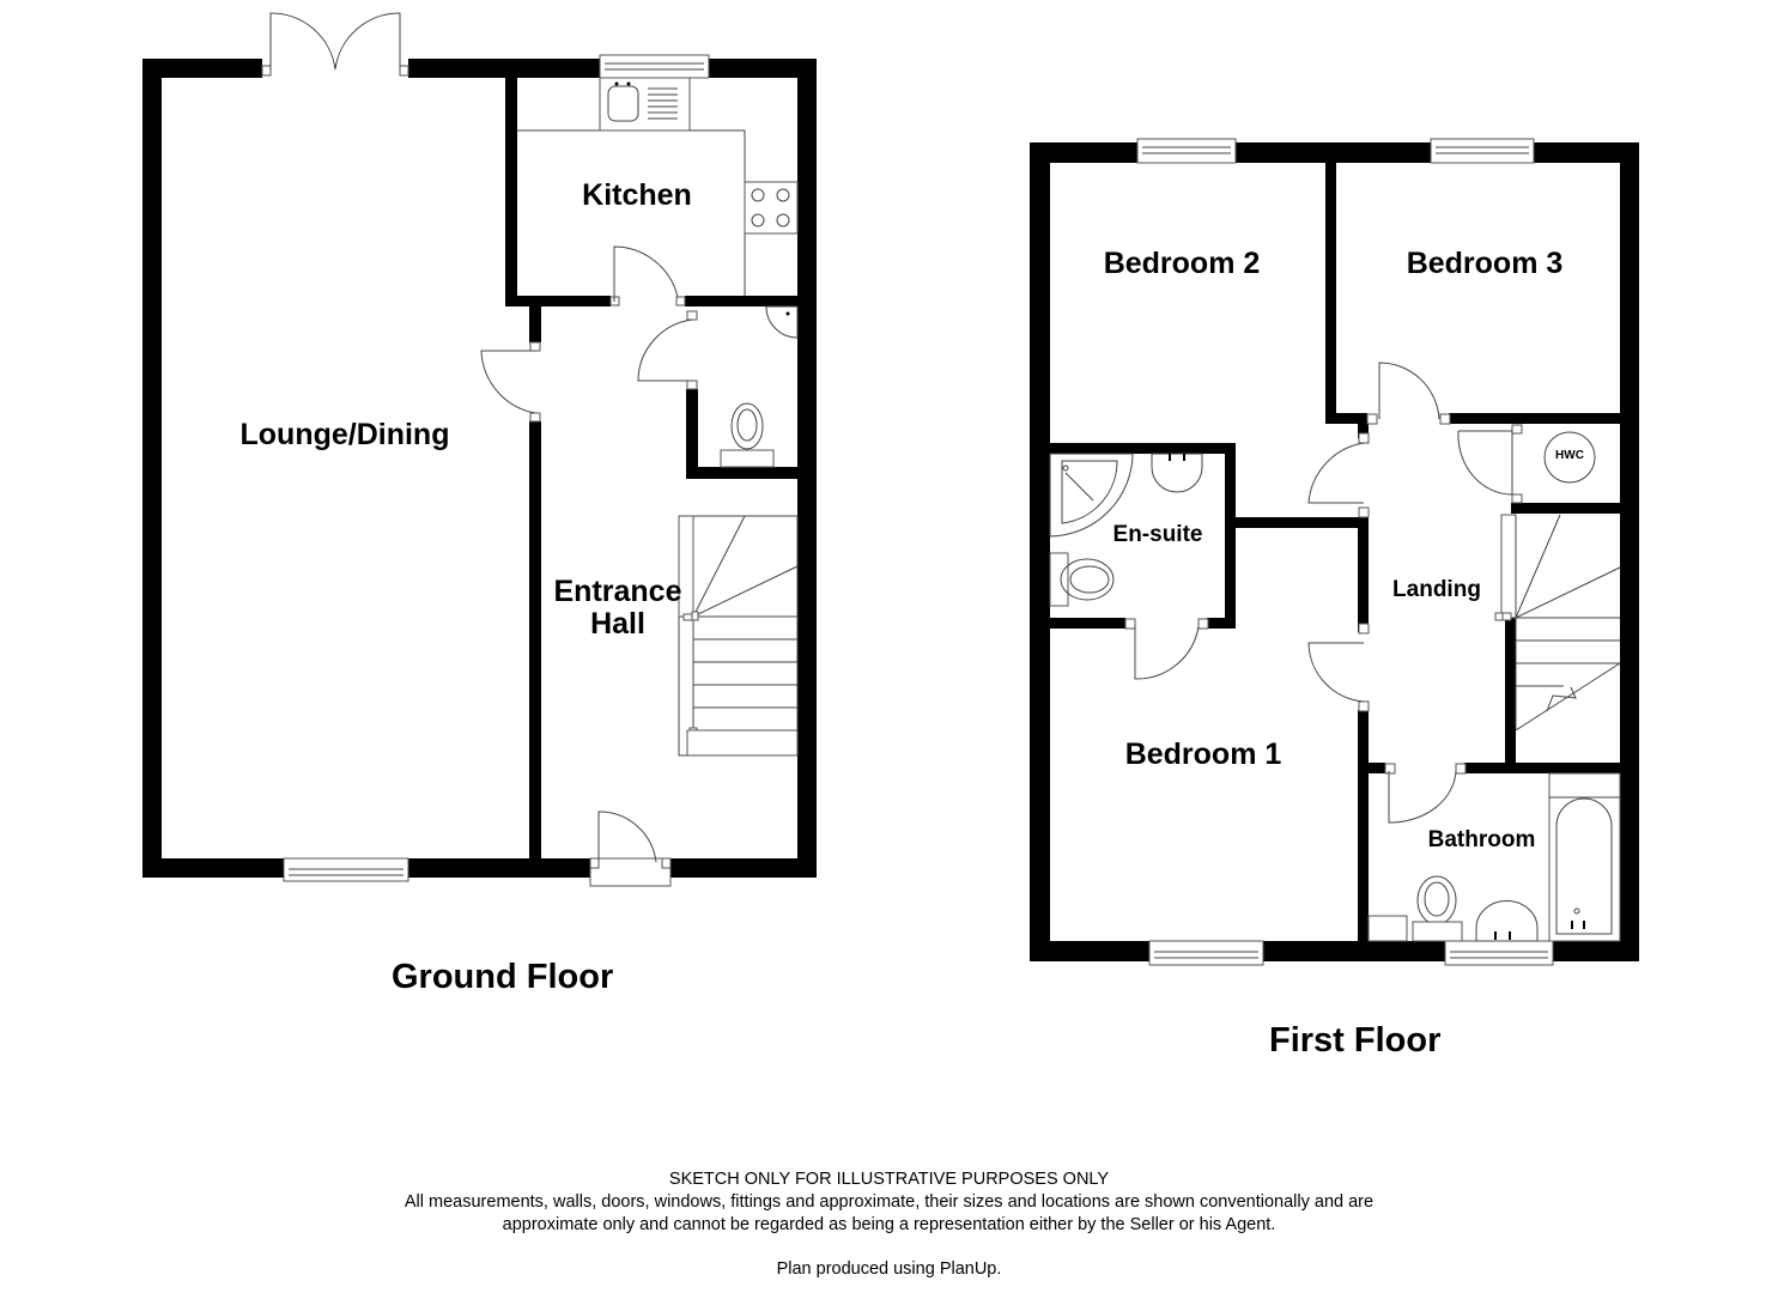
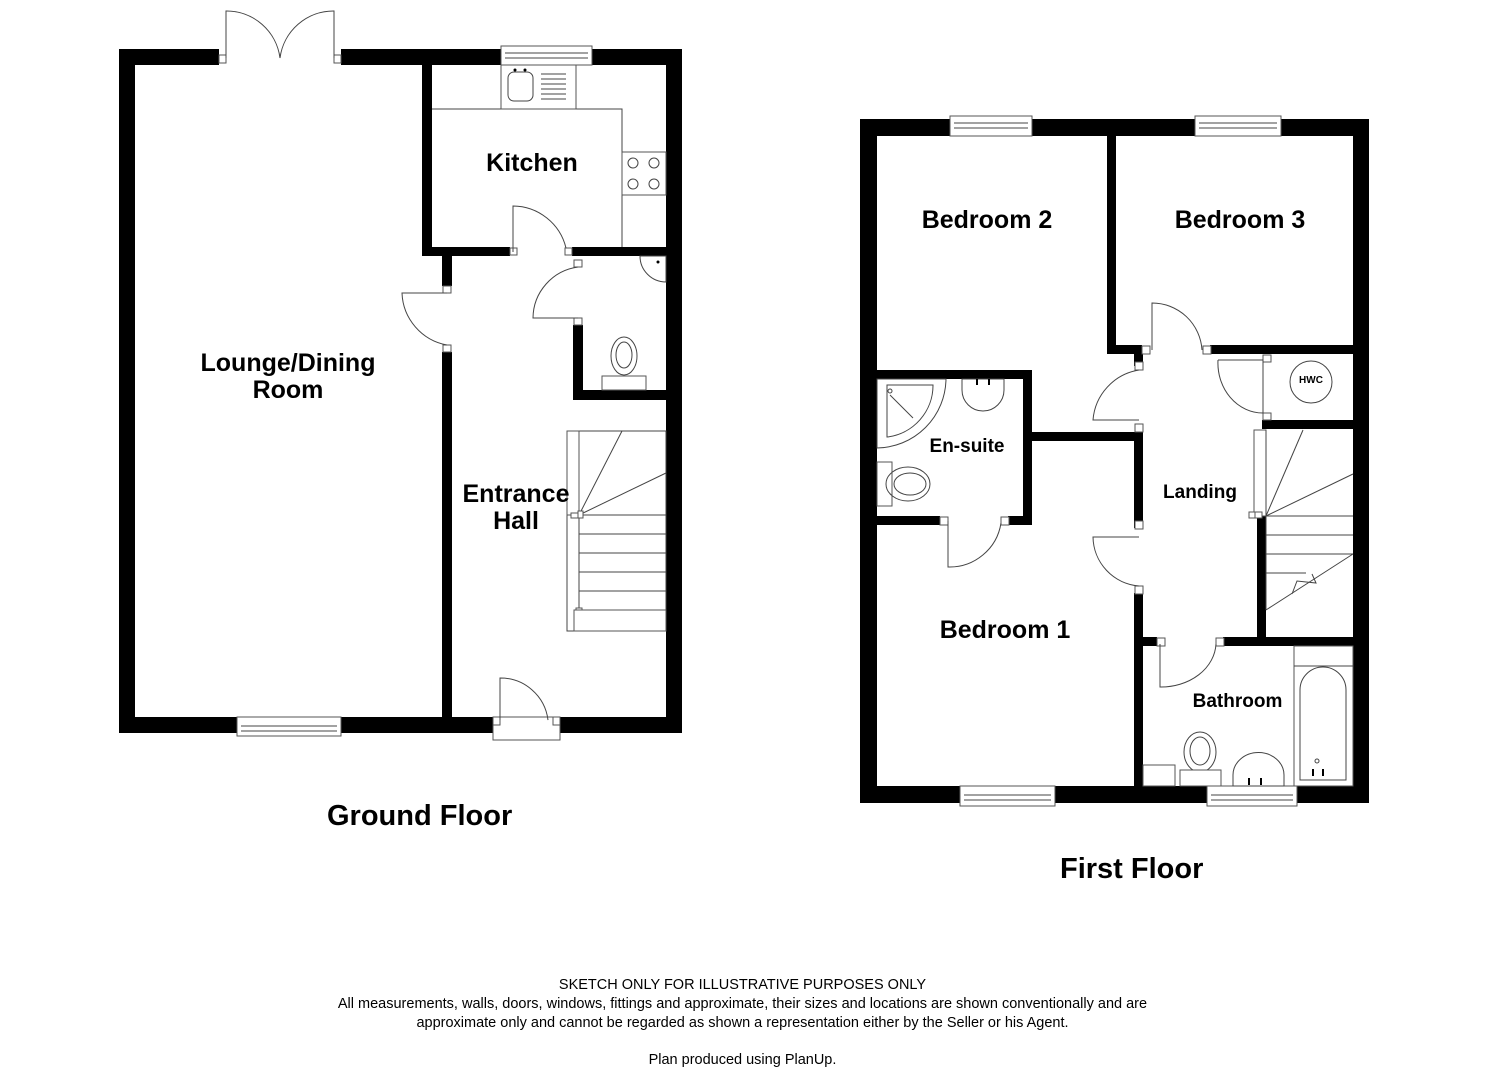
  Lounge/Dining
+ Room
  Kitchen
  Entrance
  Hall
  Bedroom 2
  Bedroom 3
  En-suite
  Landing
  Bedroom 1
  Bathroom
  HWC
  Ground Floor
  First Floor
  SKETCH ONLY FOR ILLUSTRATIVE PURPOSES ONLY
  All measurements, walls, doors, windows, fittings and approximate, their sizes and locations are shown conventionally and are
- approximate only and cannot be regarded as being a representation either by the Seller or his Agent.
+ approximate only and cannot be regarded as shown a representation either by the Seller or his Agent.
  Plan produced using PlanUp.
